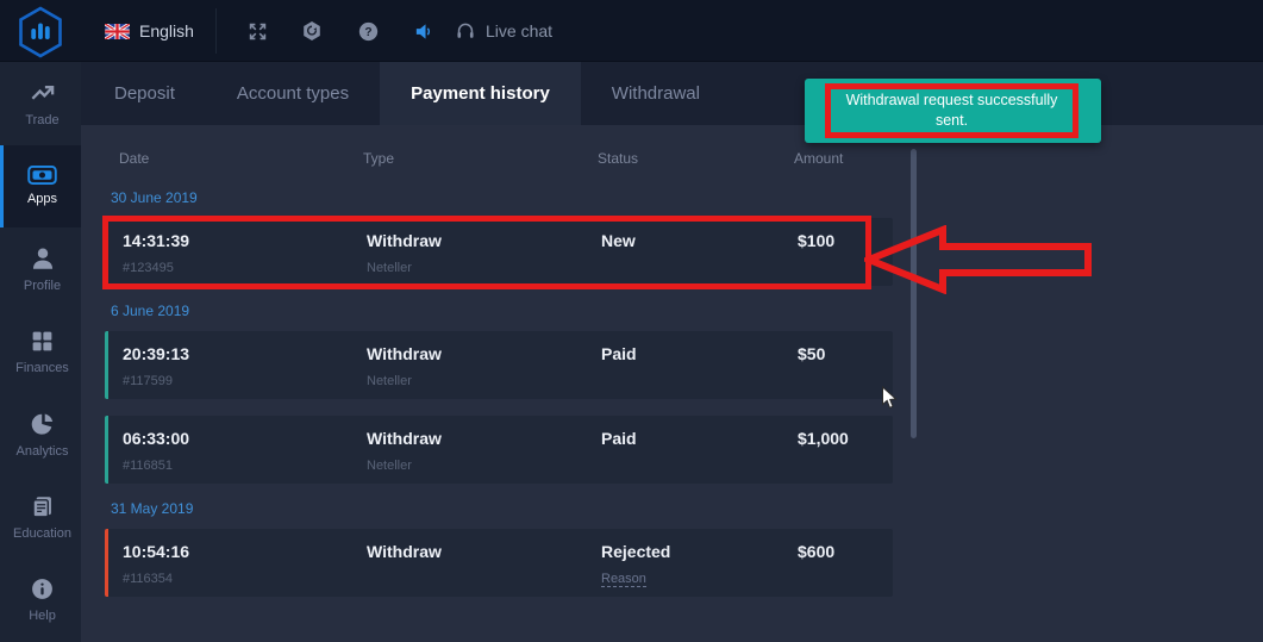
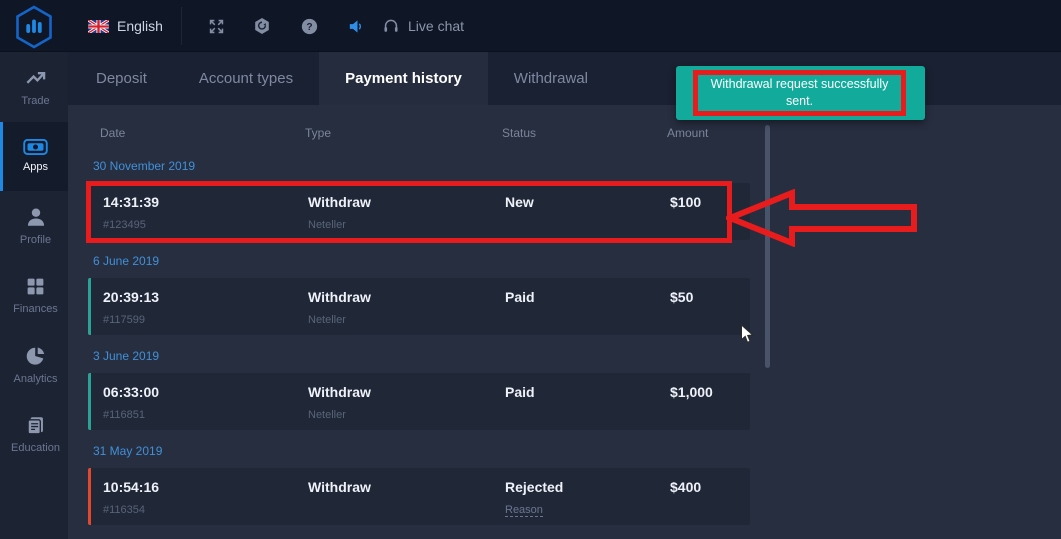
  English
  ?
  Live chat
  Trade
  Apps
  Profile
  Finances
  Analytics
  Education
- Help
  Deposit
  Account types
  Payment history
  Withdrawal
  Date
  Type
  Status
  Amount
- 30 June 2019
+ 30 November 2019
  14:31:39
  #123495
  Withdraw
  Neteller
  New
  $100
  6 June 2019
  20:39:13
  #117599
  Withdraw
  Neteller
  Paid
  $50
+ 3 June 2019
  06:33:00
  #116851
  Withdraw
  Neteller
  Paid
  $1,000
  31 May 2019
  10:54:16
  #116354
  Withdraw
  Rejected
  Reason
- $600
+ $400
  Withdrawal request successfully sent.
